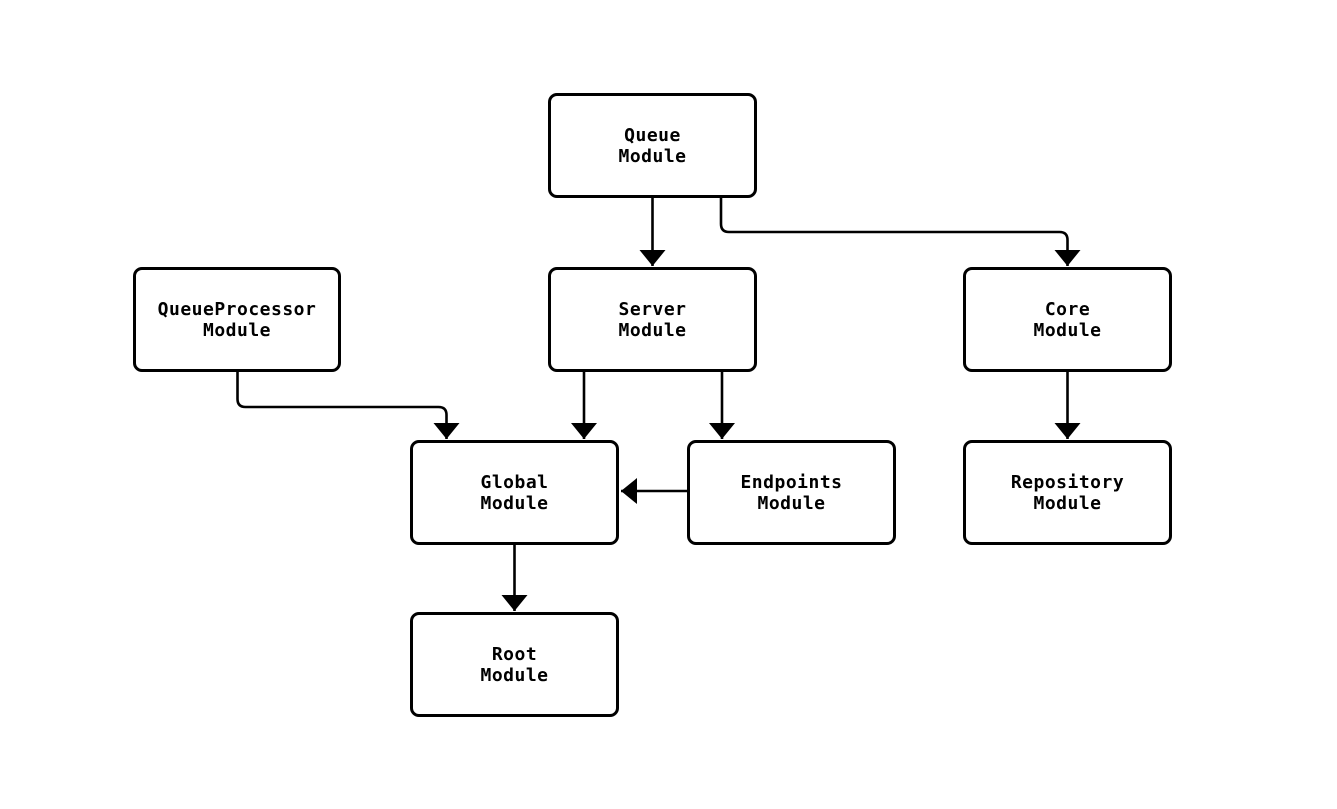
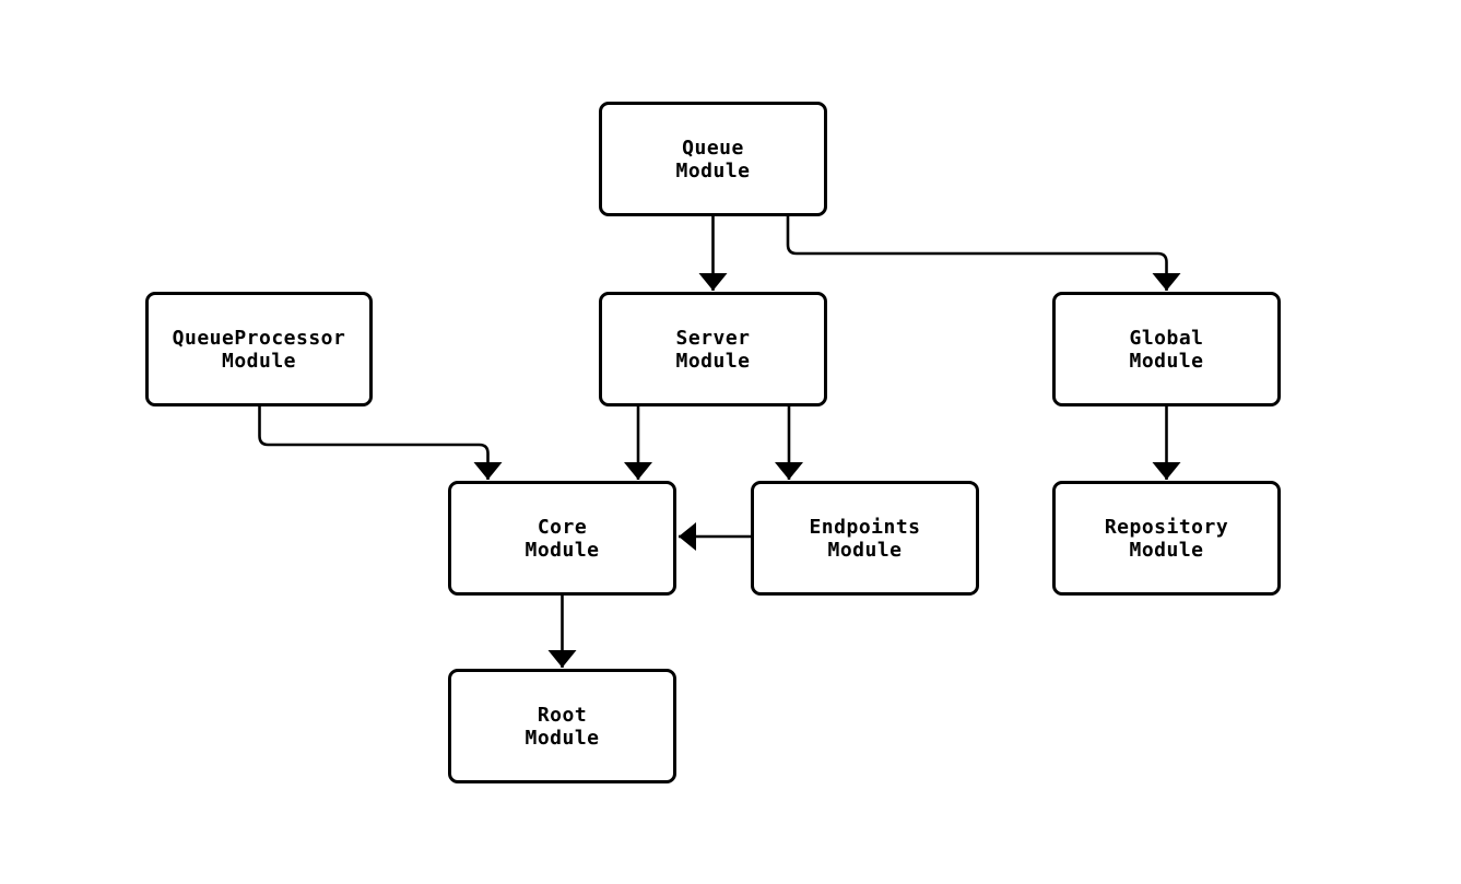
  Queue
  Module
  QueueProcessor
  Module
  Server
  Module
- Core
+ Global
  Module
- Global
+ Core
  Module
  Endpoints
  Module
  Repository
  Module
  Root
  Module
